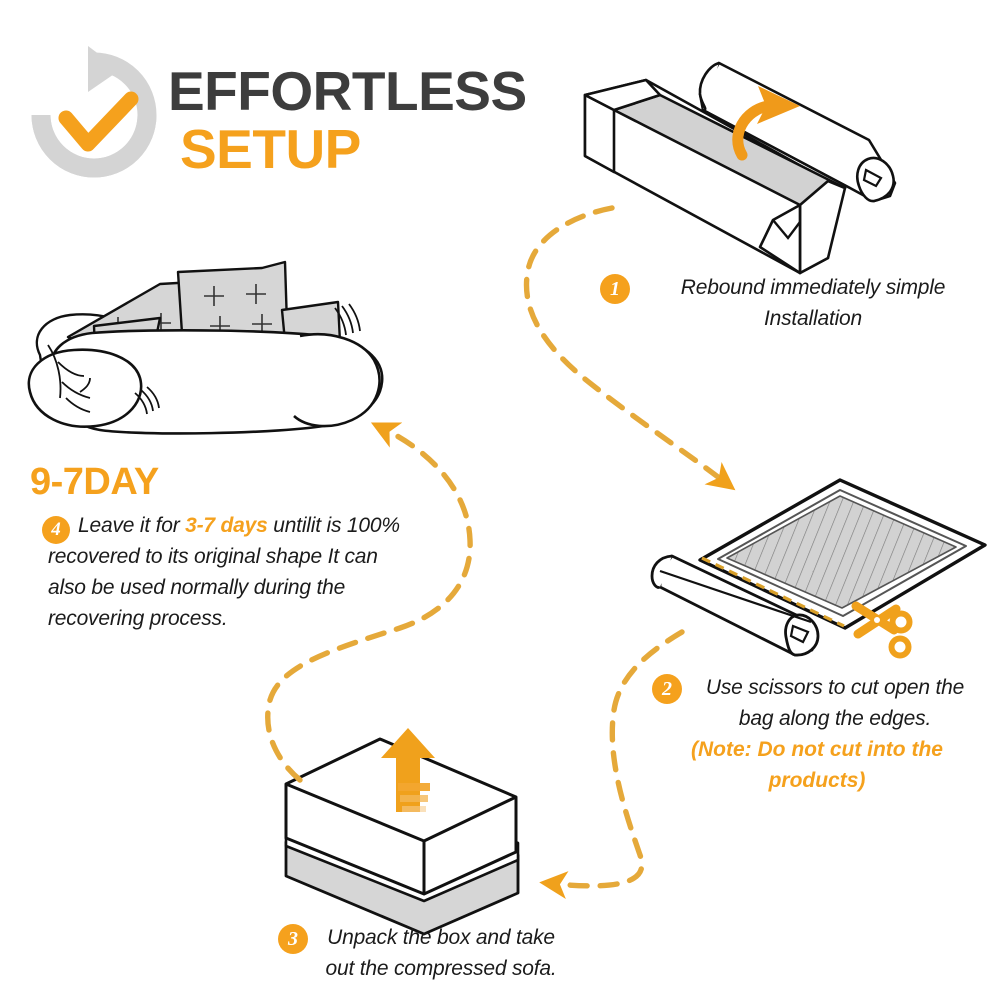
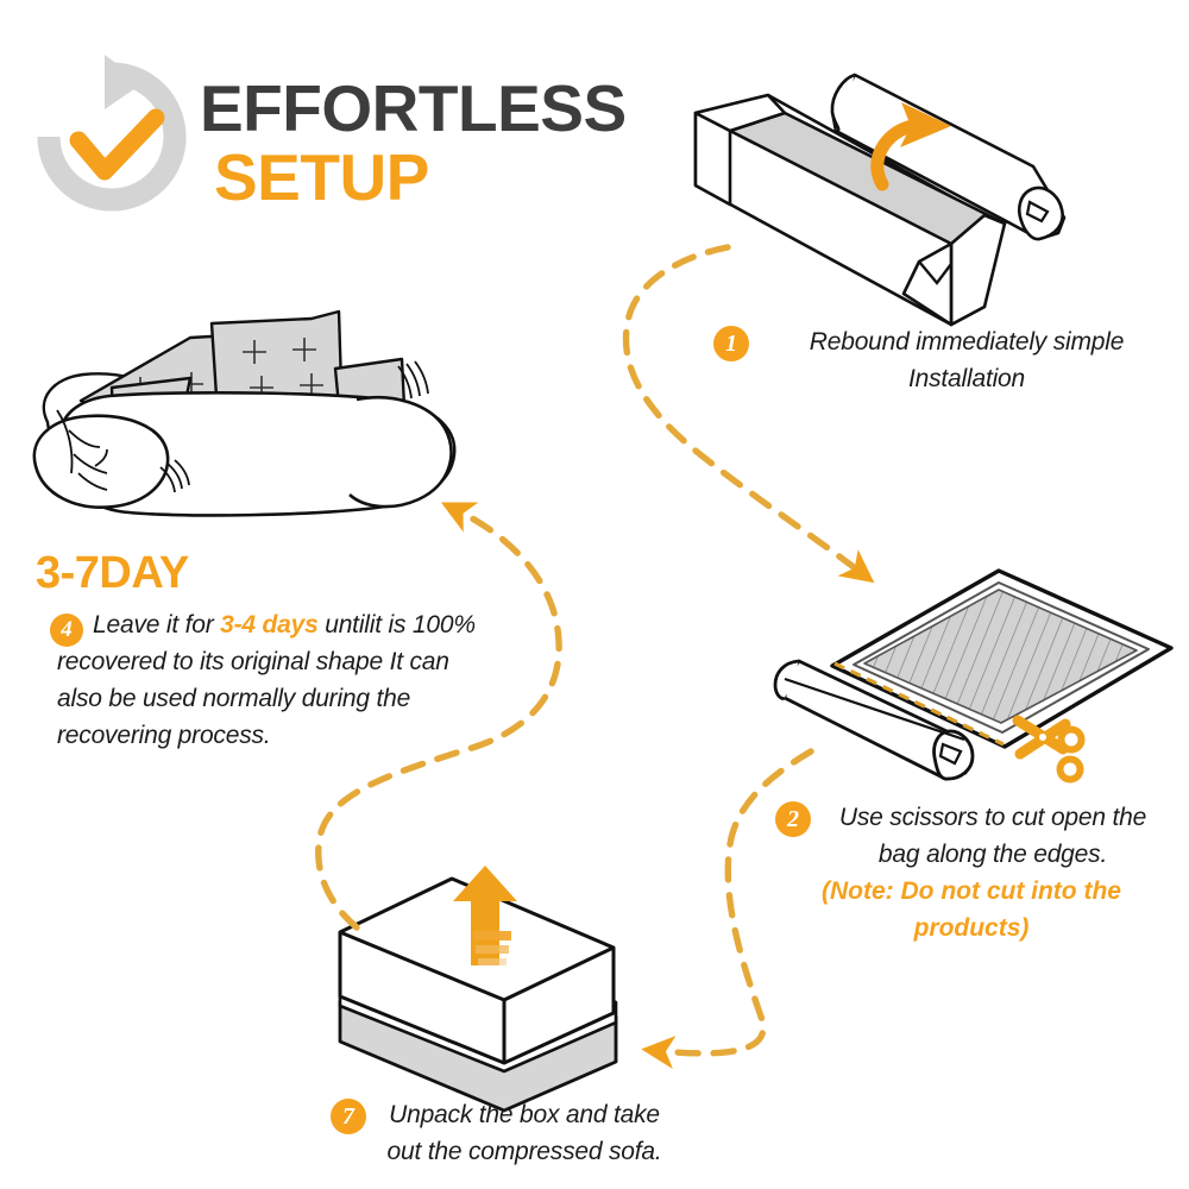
  EFFORTLESS
  SETUP
  1
  Rebound immediately simple Installation
  2
  Use scissors to cut open the bag along the edges.
  (Note: Do not cut into the products)
- 3
+ 7
  Unpack the box and take out the compressed sofa.
- 9-7DAY
+ 3-7DAY
  4
- Leave it for 3-7 days untilit is 100% recovered to its original shape It can also be used normally during the recovering process.
+ Leave it for 3-4 days untilit is 100% recovered to its original shape It can also be used normally during the recovering process.
